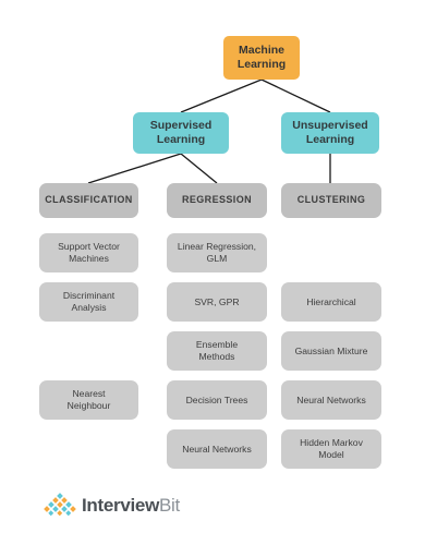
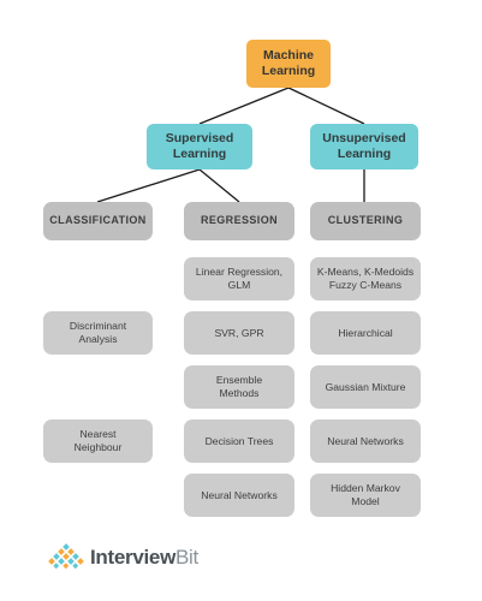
  Machine
  Learning
  Supervised
  Learning
  Unsupervised
  Learning
  CLASSIFICATION
  REGRESSION
  CLUSTERING
- Support Vector
- Machines
  Discriminant
  Analysis
  Nearest
  Neighbour
  Linear Regression,
  GLM
  SVR, GPR
  Ensemble
  Methods
  Decision Trees
  Neural Networks
+ K-Means, K-Medoids
+ Fuzzy C-Means
  Hierarchical
  Gaussian Mixture
  Neural Networks
  Hidden Markov
  Model
  InterviewBit
